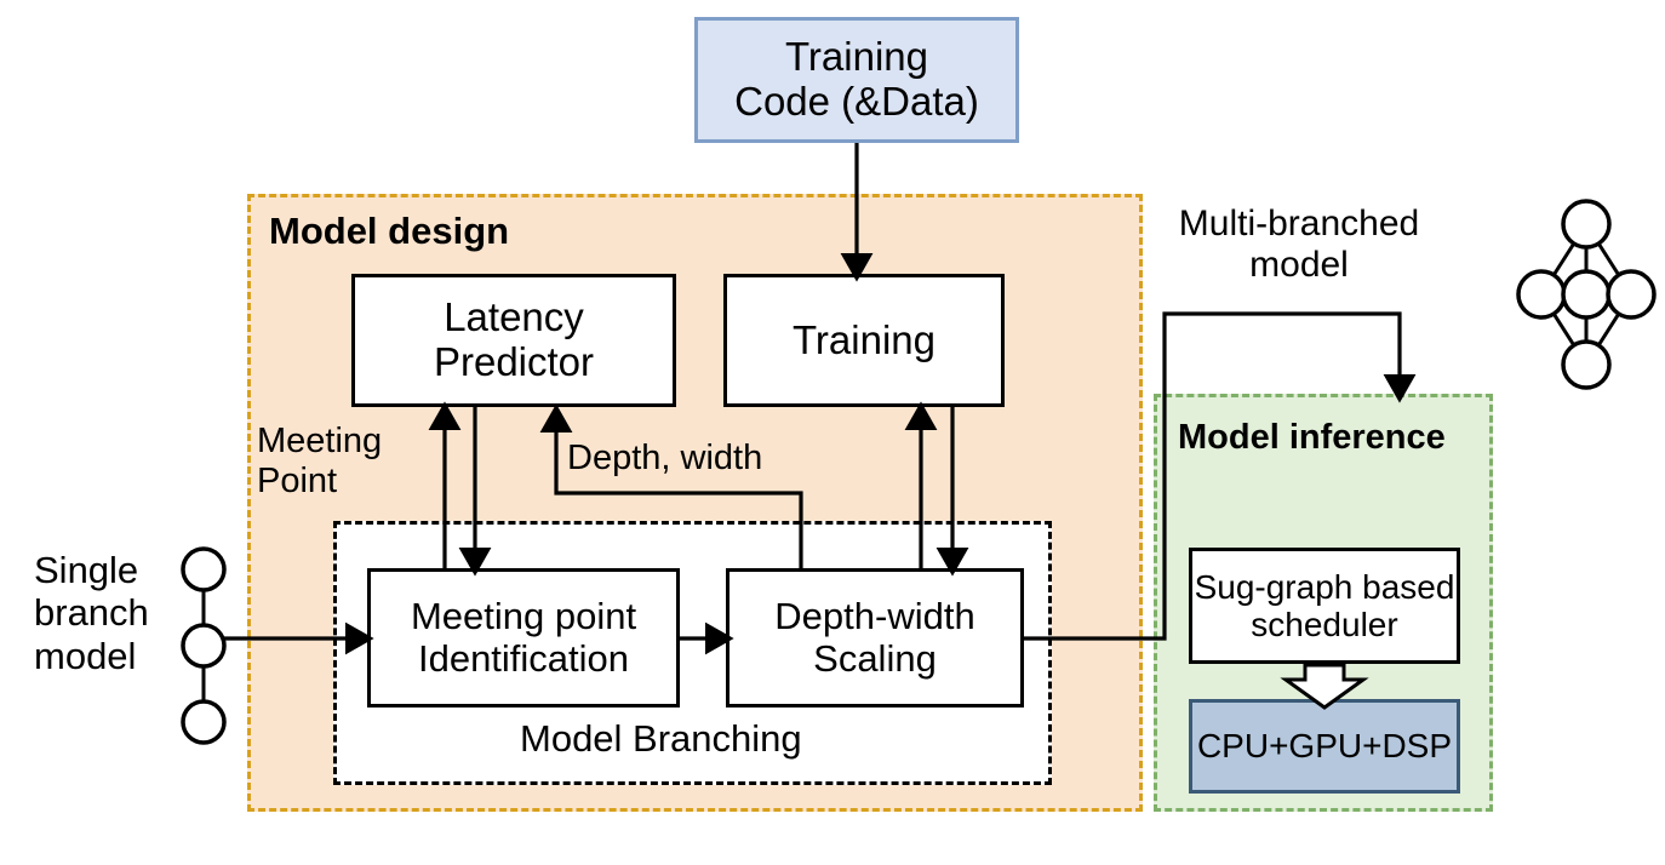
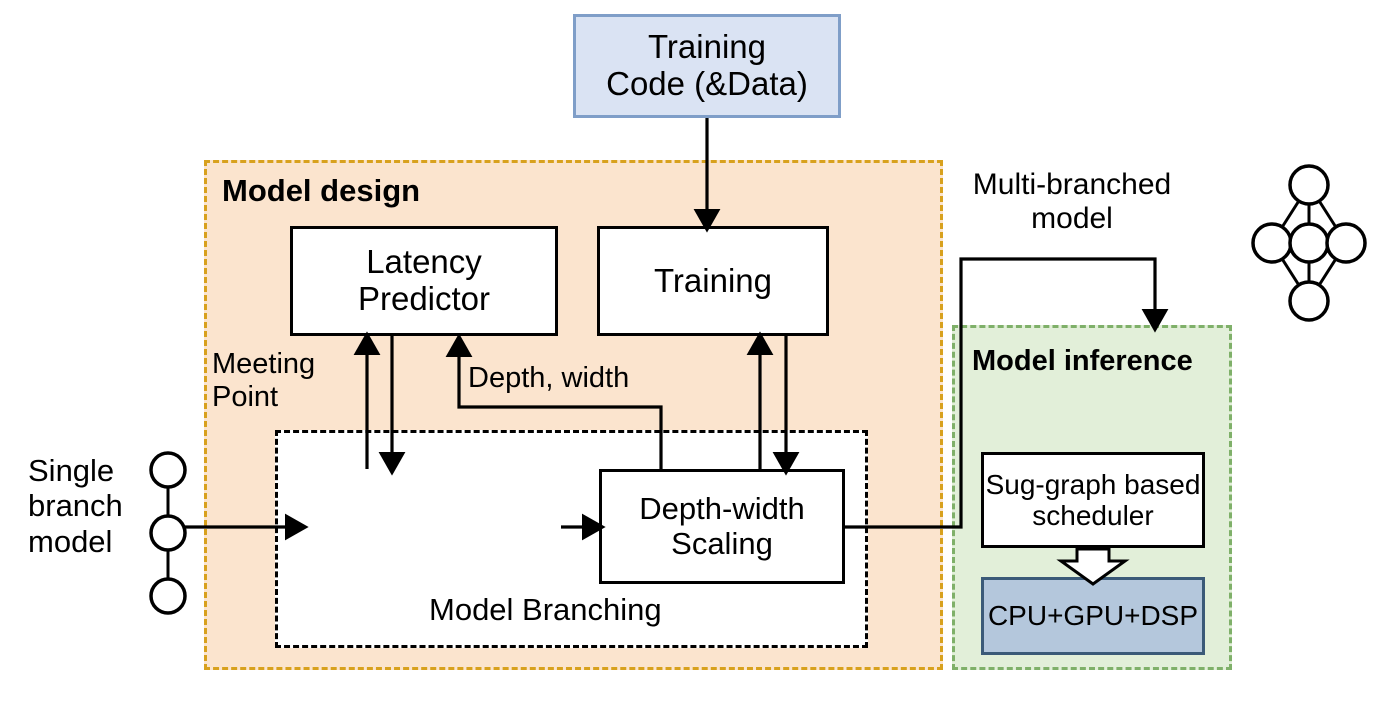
  Model design
  Model inference
  Model Branching
  Training
  Code (&Data)
  Latency
  Predictor
  Training
- Meeting point
- Identification
  Depth-width
  Scaling
  Sug-graph based
  scheduler
  CPU+GPU+DSP
  Meeting
  Point
  Depth, width
  Single
  branch
  model
  Multi-branched
  model
